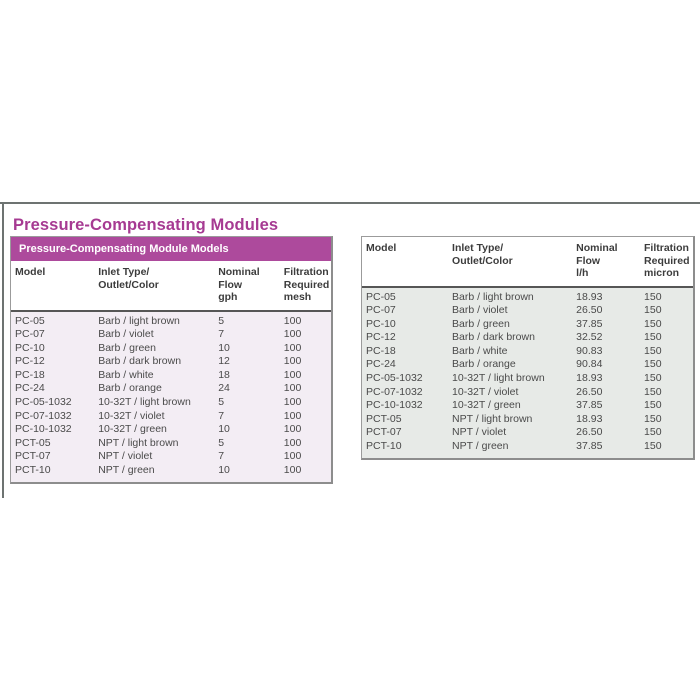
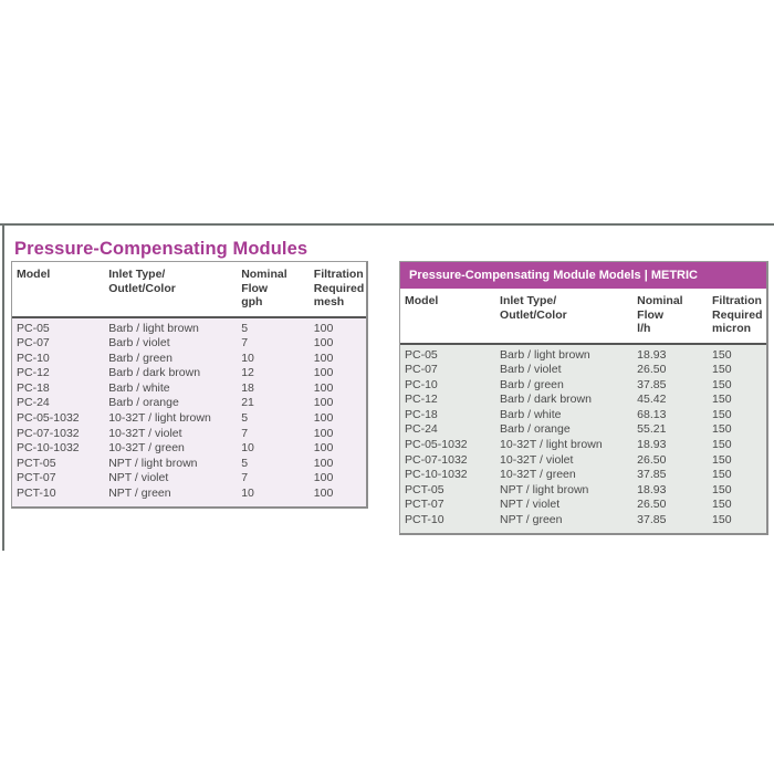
  Pressure-Compensating Modules
- Pressure-Compensating Module Models
  Model
  Inlet Type/
  Outlet/Color
  Nominal
  Flow
  gph
  Filtration
  Required
  mesh
  PC-05
  Barb / light brown
  5
  100
  PC-07
  Barb / violet
  7
  100
  PC-10
  Barb / green
  10
  100
  PC-12
  Barb / dark brown
  12
  100
  PC-18
  Barb / white
  18
  100
  PC-24
  Barb / orange
- 24
+ 21
  100
  PC-05-1032
  10-32T / light brown
  5
  100
  PC-07-1032
  10-32T / violet
  7
  100
  PC-10-1032
  10-32T / green
  10
  100
  PCT-05
  NPT / light brown
  5
  100
  PCT-07
  NPT / violet
  7
  100
  PCT-10
  NPT / green
  10
  100
+ Pressure-Compensating Module Models | METRIC
  Model
  Inlet Type/
  Outlet/Color
  Nominal
  Flow
  l/h
  Filtration
  Required
  micron
  PC-05
  Barb / light brown
  18.93
  150
  PC-07
  Barb / violet
  26.50
  150
  PC-10
  Barb / green
  37.85
  150
  PC-12
  Barb / dark brown
- 32.52
+ 45.42
  150
  PC-18
  Barb / white
- 90.83
+ 68.13
  150
  PC-24
  Barb / orange
- 90.84
+ 55.21
  150
  PC-05-1032
  10-32T / light brown
  18.93
  150
  PC-07-1032
  10-32T / violet
  26.50
  150
  PC-10-1032
  10-32T / green
  37.85
  150
  PCT-05
  NPT / light brown
  18.93
  150
  PCT-07
  NPT / violet
  26.50
  150
  PCT-10
  NPT / green
  37.85
  150
